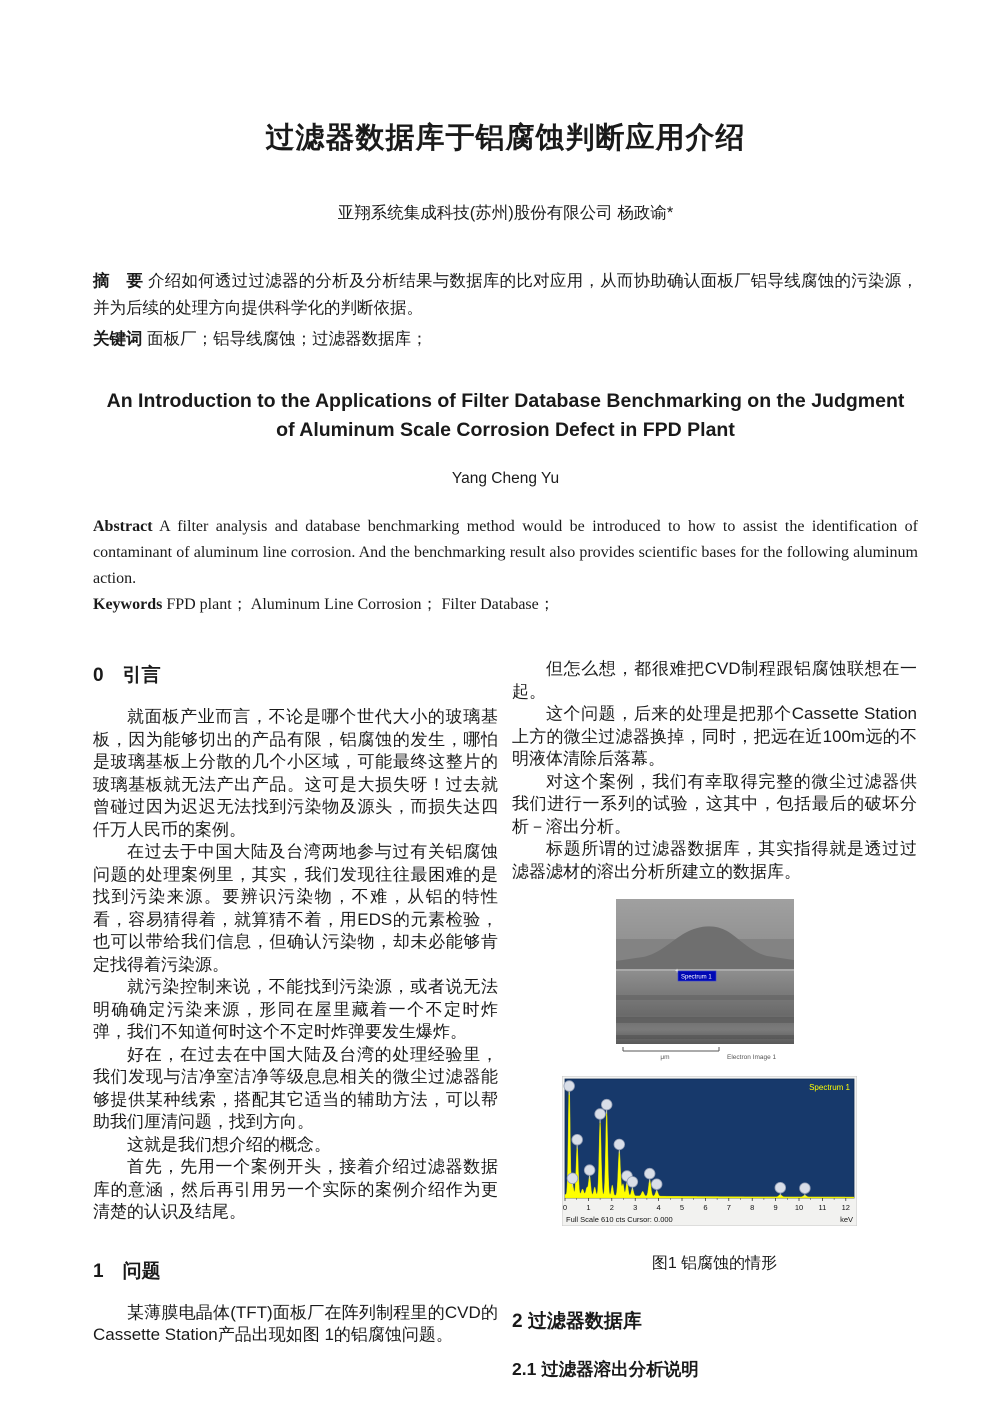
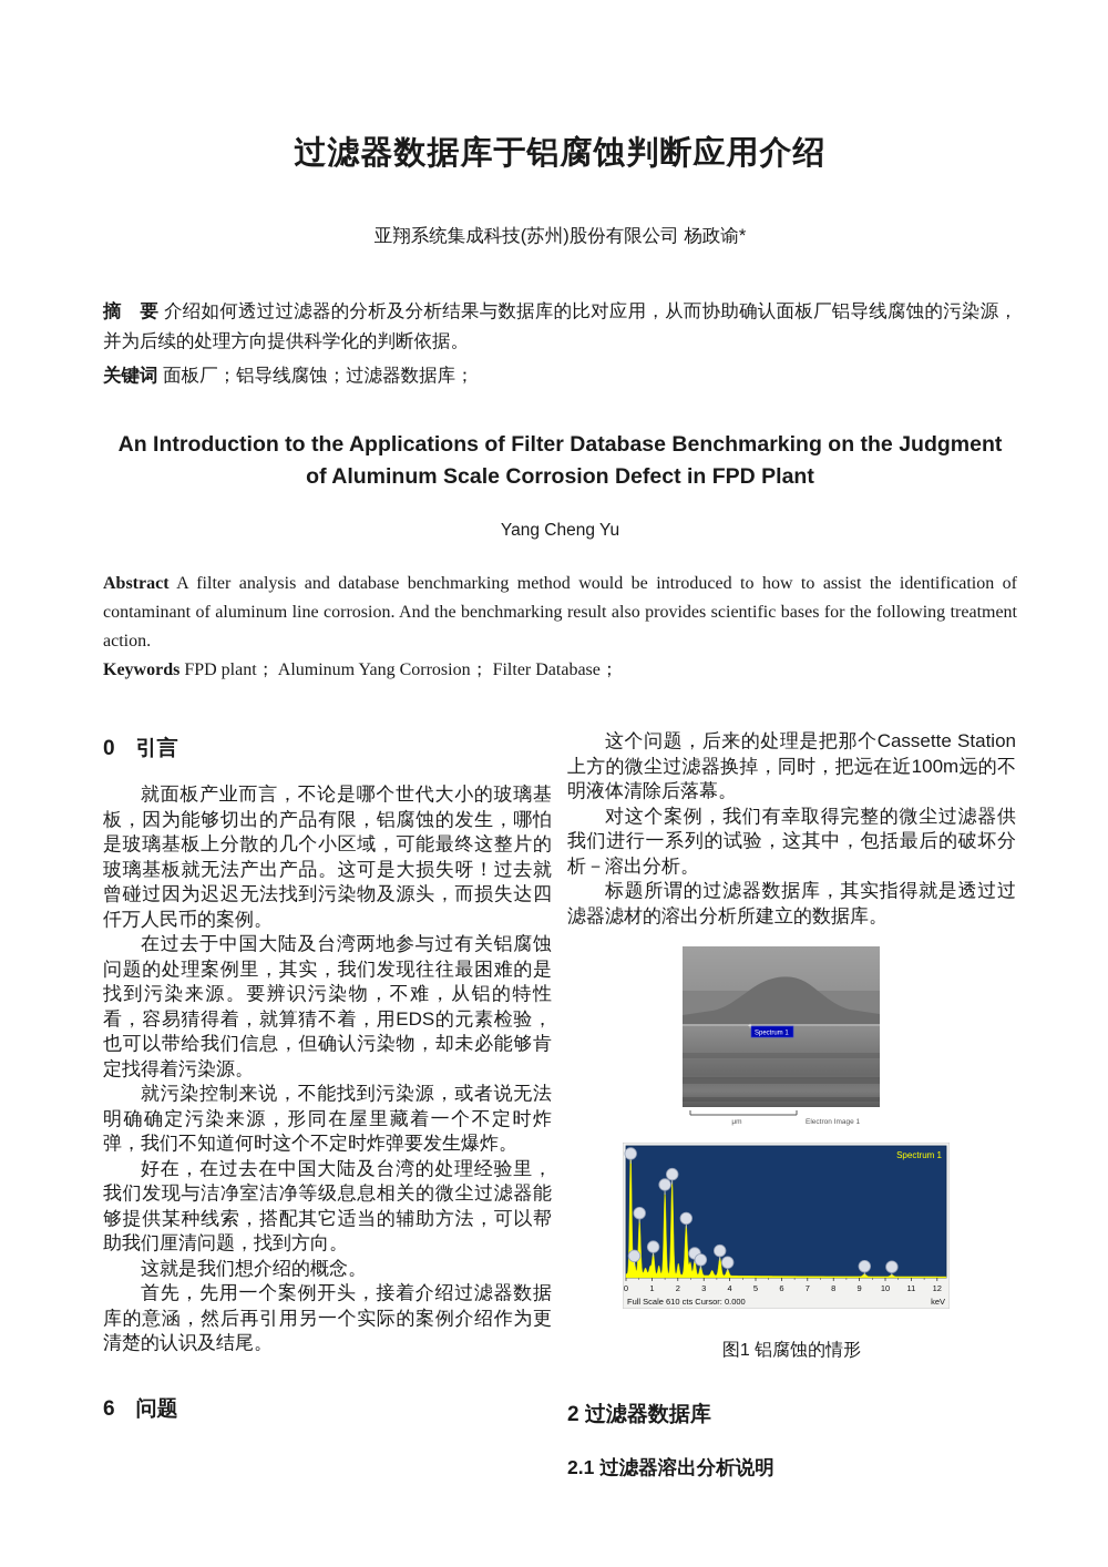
  过滤器数据库于铝腐蚀判断应用介绍
  亚翔系统集成科技(苏州)股份有限公司 杨政谕*
  摘 要 介绍如何透过过滤器的分析及分析结果与数据库的比对应用，从而协助确认面板厂铝导线腐蚀的污染源，并为后续的处理方向提供科学化的判断依据。
  关键词 面板厂；铝导线腐蚀；过滤器数据库；
  An Introduction to the Applications of Filter Database Benchmarking on the Judgment of Aluminum Scale Corrosion Defect in FPD Plant
  Yang Cheng Yu
- Abstract A filter analysis and database benchmarking method would be introduced to how to assist the identification of contaminant of aluminum line corrosion. And the benchmarking result also provides scientific bases for the following aluminum action.
+ Abstract A filter analysis and database benchmarking method would be introduced to how to assist the identification of contaminant of aluminum line corrosion. And the benchmarking result also provides scientific bases for the following treatment action.
- Keywords FPD plant； Aluminum Line Corrosion； Filter Database；
+ Keywords FPD plant； Aluminum Yang Corrosion； Filter Database；
  0 引言
  就面板产业而言，不论是哪个世代大小的玻璃基板，因为能够切出的产品有限，铝腐蚀的发生，哪怕是玻璃基板上分散的几个小区域，可能最终这整片的玻璃基板就无法产出产品。这可是大损失呀！过去就曾碰过因为迟迟无法找到污染物及源头，而损失达四仟万人民币的案例。
  在过去于中国大陆及台湾两地参与过有关铝腐蚀问题的处理案例里，其实，我们发现往往最困难的是找到污染来源。要辨识污染物，不难，从铝的特性看，容易猜得着，就算猜不着，用EDS的元素检验，也可以带给我们信息，但确认污染物，却未必能够肯定找得着污染源。
  就污染控制来说，不能找到污染源，或者说无法明确确定污染来源，形同在屋里藏着一个不定时炸弹，我们不知道何时这个不定时炸弹要发生爆炸。
  好在，在过去在中国大陆及台湾的处理经验里，我们发现与洁净室洁净等级息息相关的微尘过滤器能够提供某种线索，搭配其它适当的辅助方法，可以帮助我们厘清问题，找到方向。
  这就是我们想介绍的概念。
  首先，先用一个案例开头，接着介绍过滤器数据库的意涵，然后再引用另一个实际的案例介绍作为更清楚的认识及结尾。
- 1 问题
+ 6 问题
- 某薄膜电晶体(TFT)面板厂在阵列制程里的CVD的Cassette Station产品出现如图 1的铝腐蚀问题。
- 但怎么想，都很难把CVD制程跟铝腐蚀联想在一起。
  这个问题，后来的处理是把那个Cassette Station上方的微尘过滤器换掉，同时，把远在近100m远的不明液体清除后落幕。
  对这个案例，我们有幸取得完整的微尘过滤器供我们进行一系列的试验，这其中，包括最后的破坏分析－溶出分析。
  标题所谓的过滤器数据库，其实指得就是透过过滤器滤材的溶出分析所建立的数据库。
  0
  1
  2
  3
  4
  5
  6
  7
  8
  9
  10
  11
  12
  Spectrum 1
  Full Scale 610 cts Cursor: 0.000
  keV
  图1 铝腐蚀的情形
  2 过滤器数据库
  2.1 过滤器溶出分析说明
